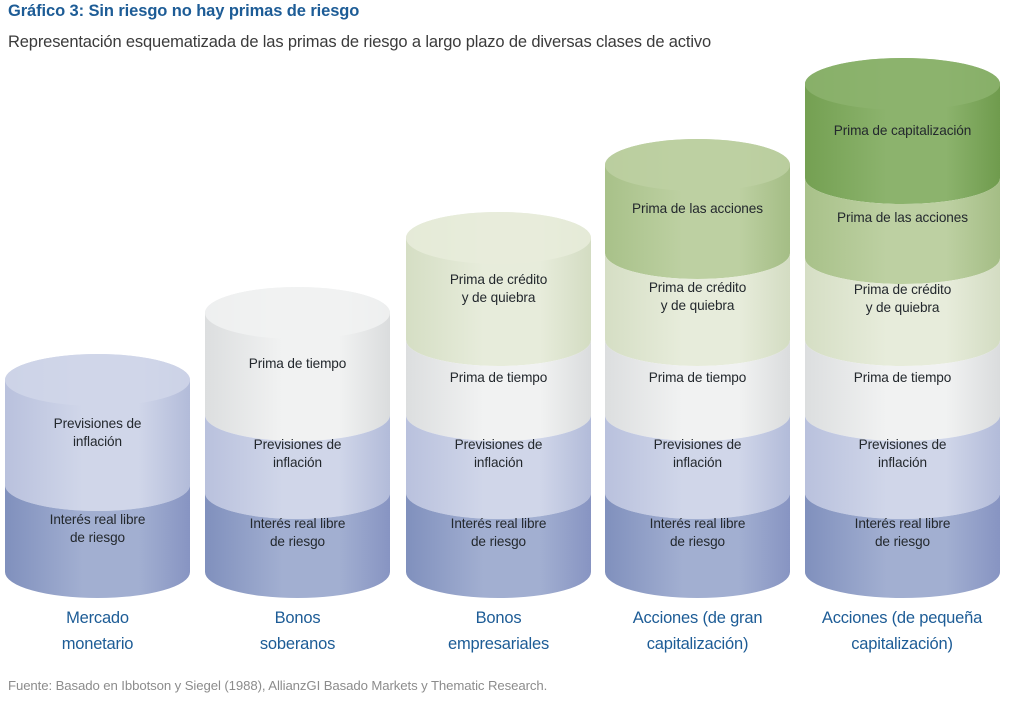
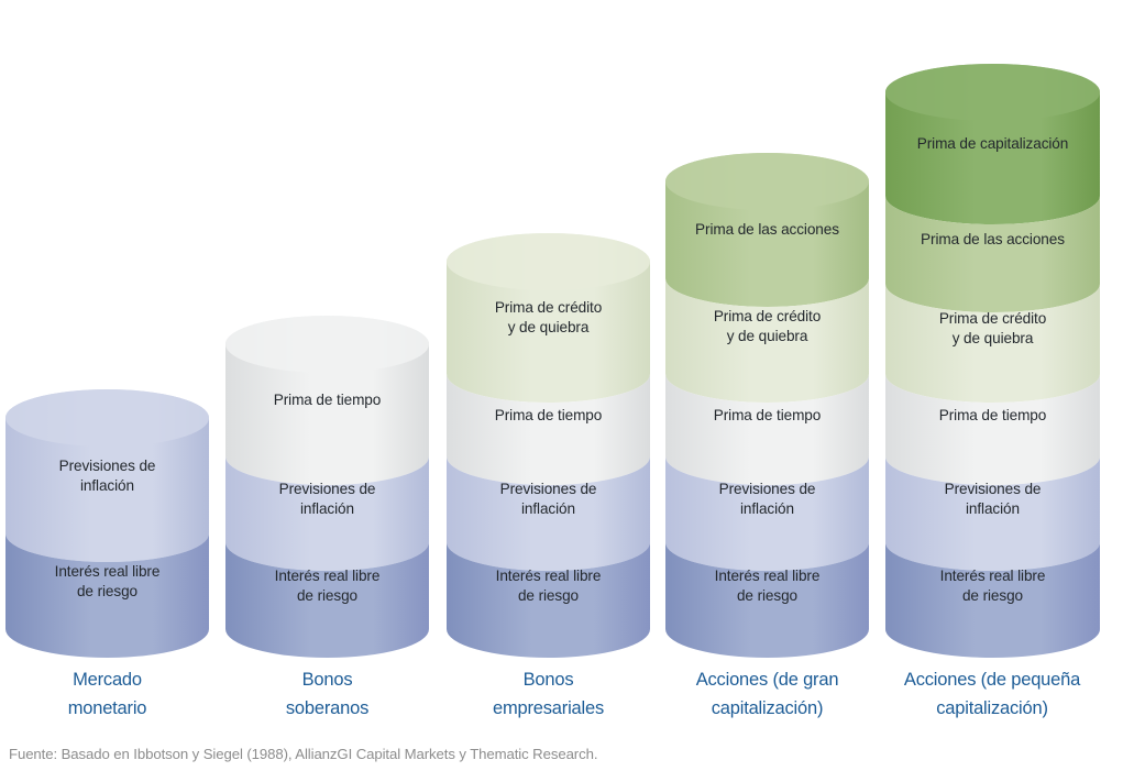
- Gráfico 3: Sin riesgo no hay primas de riesgo
- Representación esquematizada de las primas de riesgo a largo plazo de diversas clases de activo
  Previsiones de
  inflación
  Interés real libre
  de riesgo
  Prima de tiempo
  Previsiones de
  inflación
  Interés real libre
  de riesgo
  Prima de crédito
  y de quiebra
  Prima de tiempo
  Previsiones de
  inflación
  Interés real libre
  de riesgo
  Prima de las acciones
  Prima de crédito
  y de quiebra
  Prima de tiempo
  Previsiones de
  inflación
  Interés real libre
  de riesgo
  Prima de capitalización
  Prima de las acciones
  Prima de crédito
  y de quiebra
  Prima de tiempo
  Previsiones de
  inflación
  Interés real libre
  de riesgo
  Mercado
  monetario
  Bonos
  soberanos
  Bonos
  empresariales
  Acciones (de gran
  capitalización)
  Acciones (de pequeña
  capitalización)
- Fuente: Basado en Ibbotson y Siegel (1988), AllianzGI Basado Markets y Thematic Research.
+ Fuente: Basado en Ibbotson y Siegel (1988), AllianzGI Capital Markets y Thematic Research.
